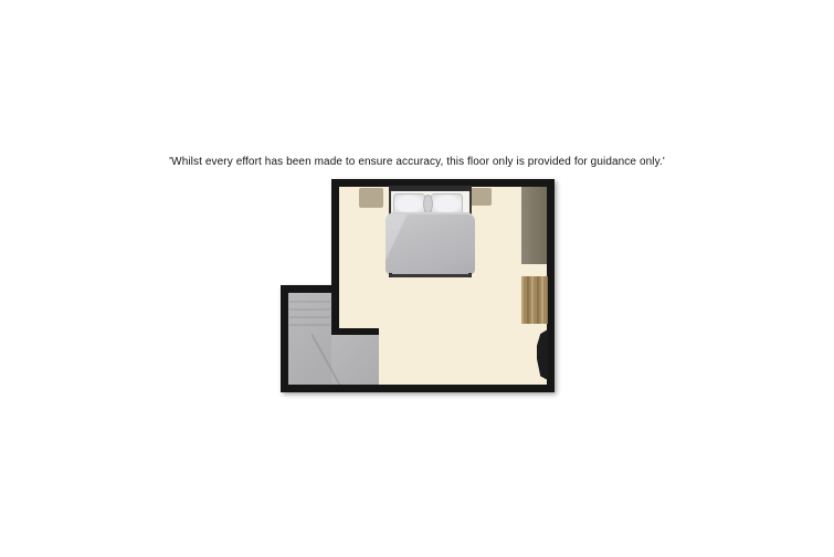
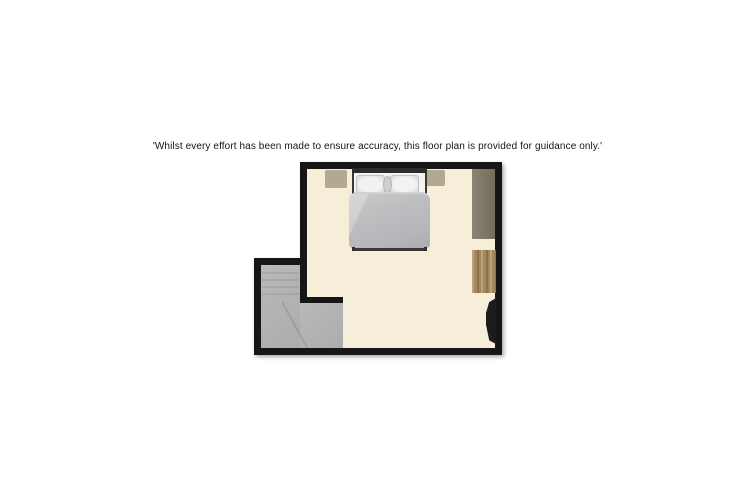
- 'Whilst every effort has been made to ensure accuracy, this floor only is provided for guidance only.'
+ 'Whilst every effort has been made to ensure accuracy, this floor plan is provided for guidance only.'
